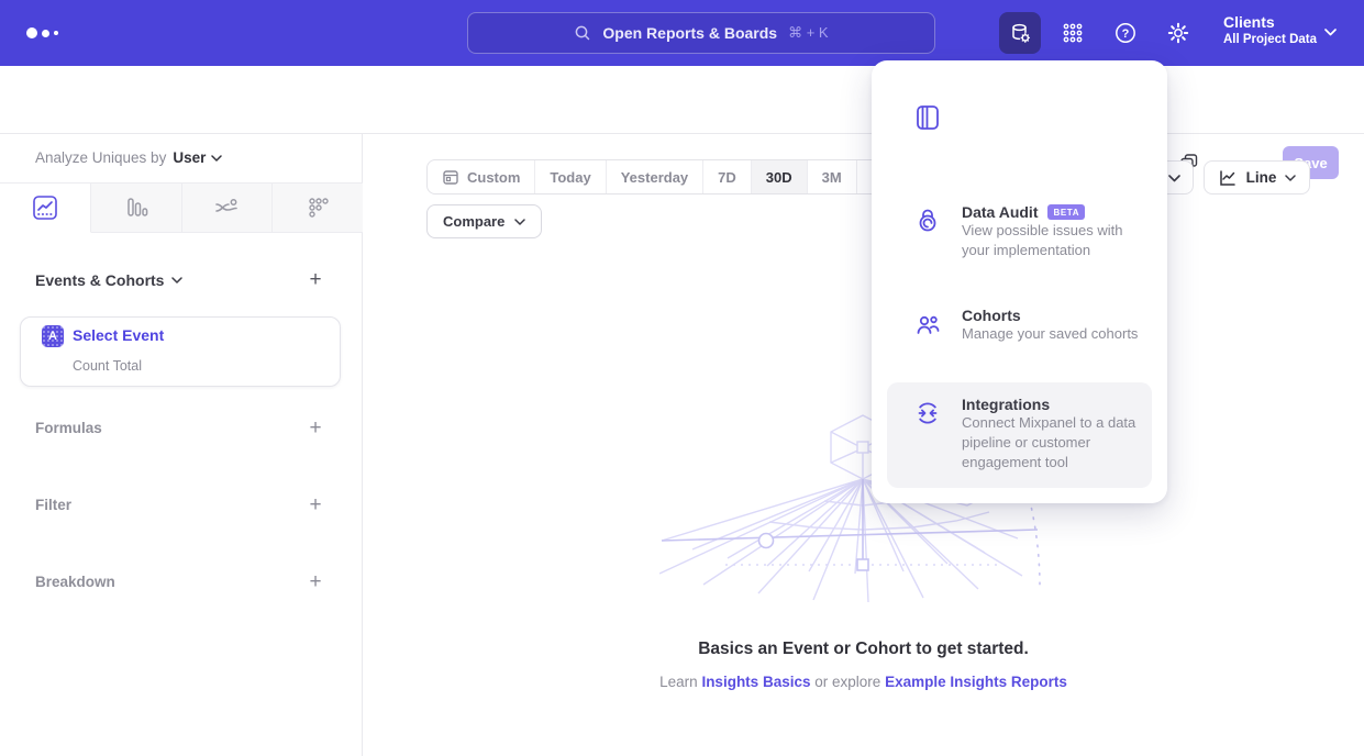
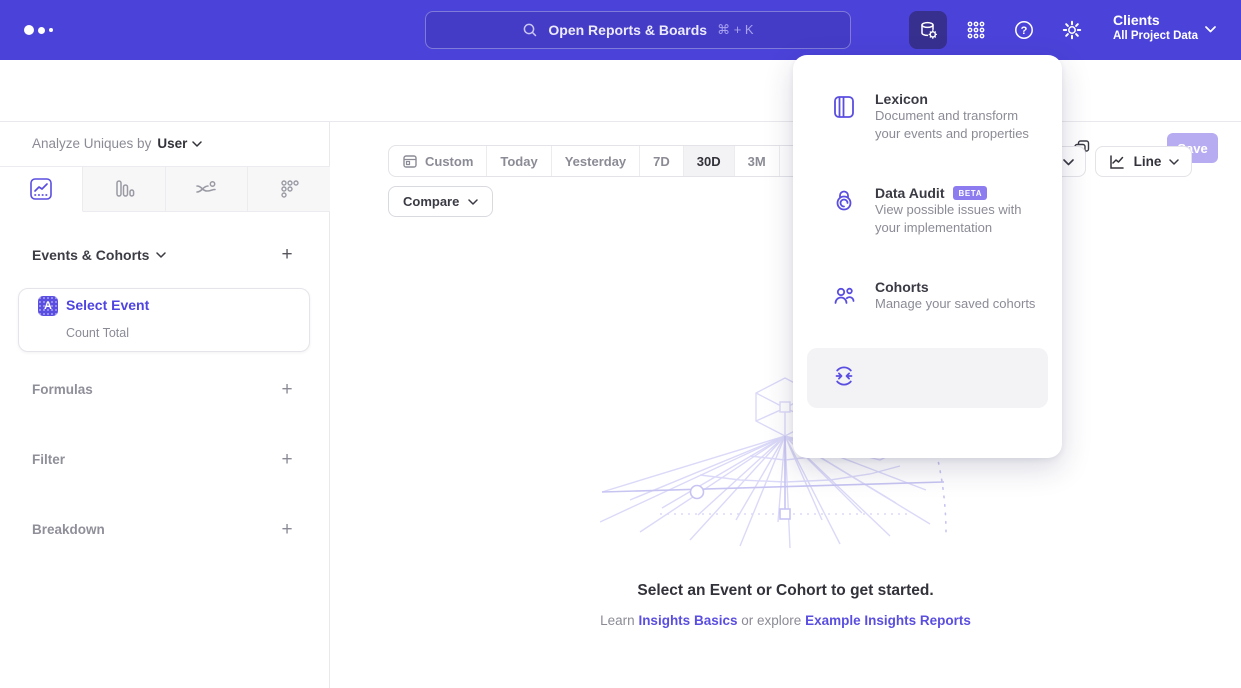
  Open Reports & Boards
  ⌘ + K
  ?
  Clients
  All Project Data
  Analyze Uniques by
  User
  Events & Cohorts
  +
  A
  Select Event
  Count Total
  Formulas
  +
  Filter
  +
  Breakdown
  +
  Custom
  Today
  Yesterday
  7D
  30D
  3M
  Compare
  Line
- Basics an Event or Cohort to get started.
+ Select an Event or Cohort to get started.
  Learn Insights Basics or explore Example Insights Reports
+ Lexicon
+ Document and transform your events and properties
  Data Audit
  BETA
  View possible issues with your implementation
  Cohorts
  Manage your saved cohorts
- Integrations
- Connect Mixpanel to a data pipeline or customer engagement tool
